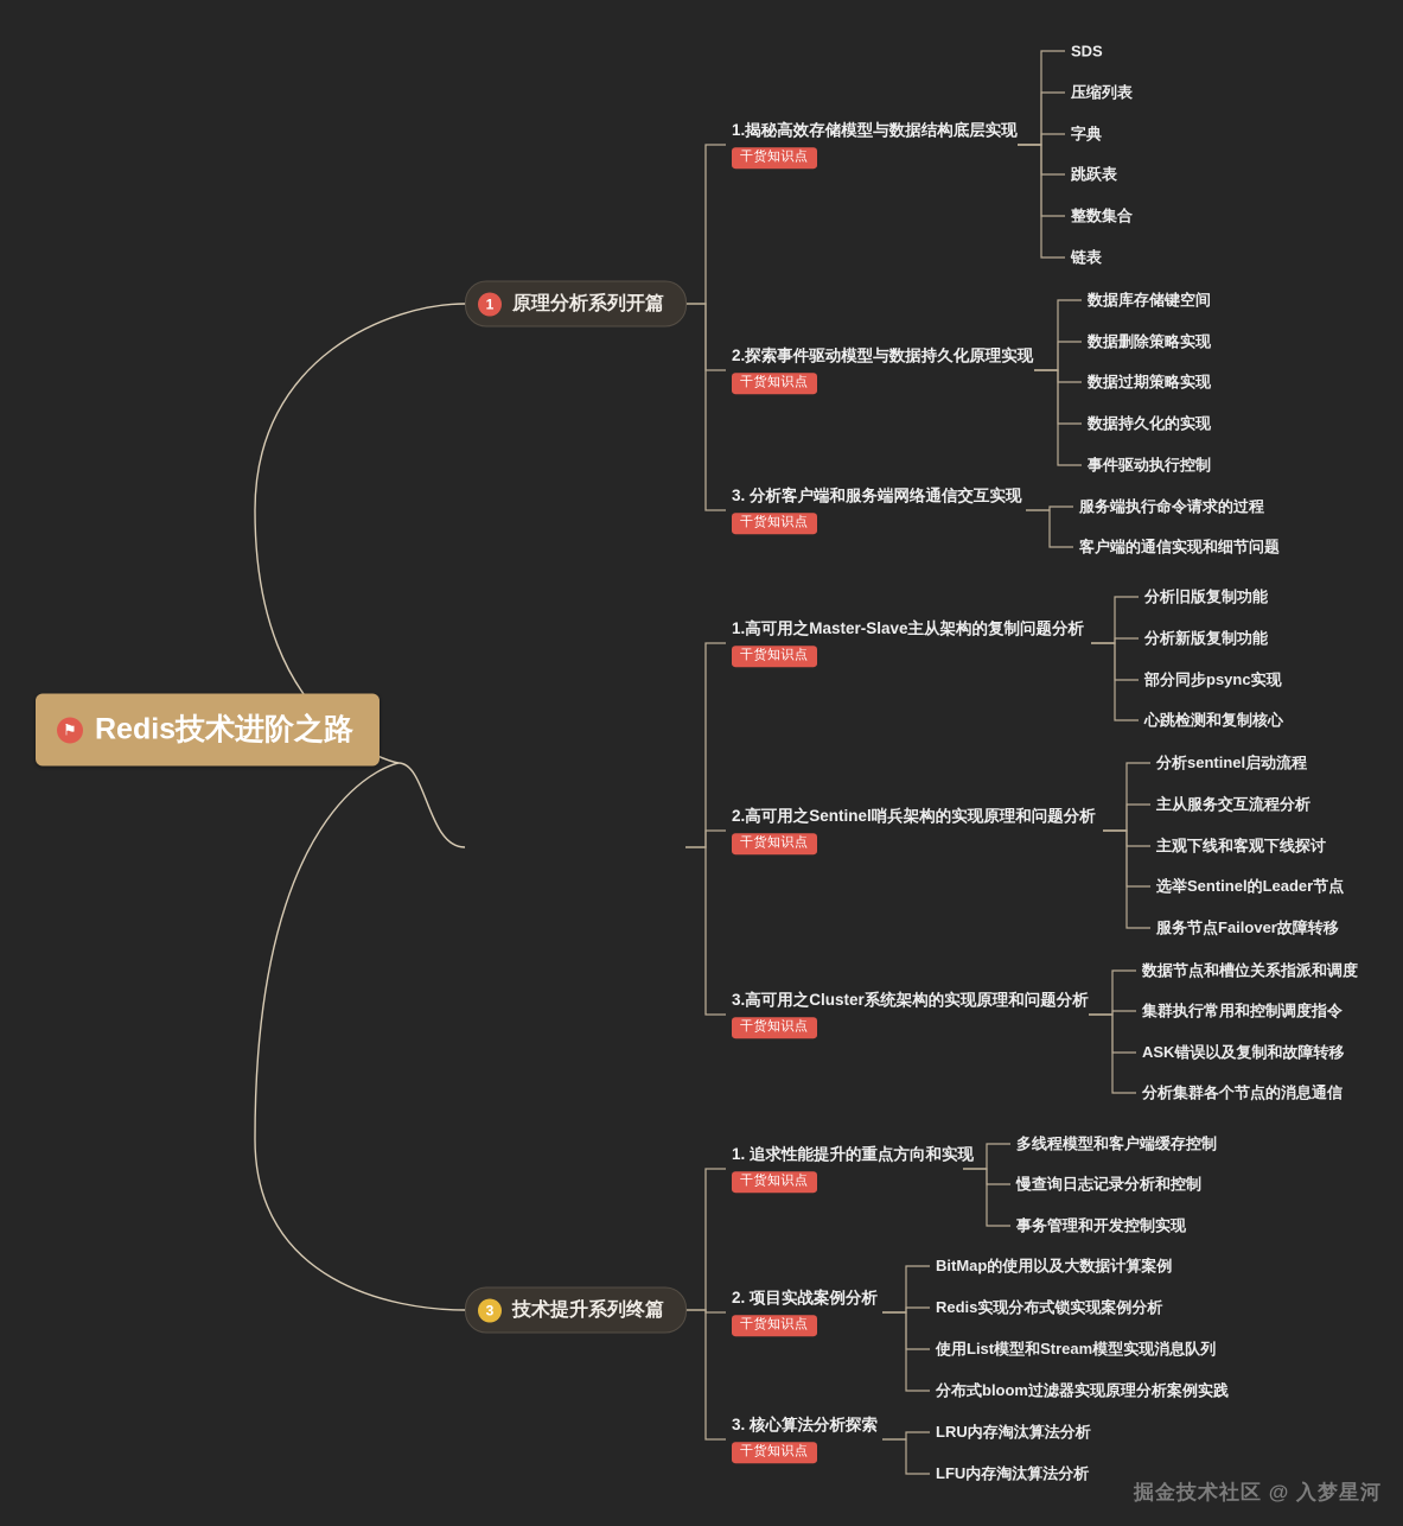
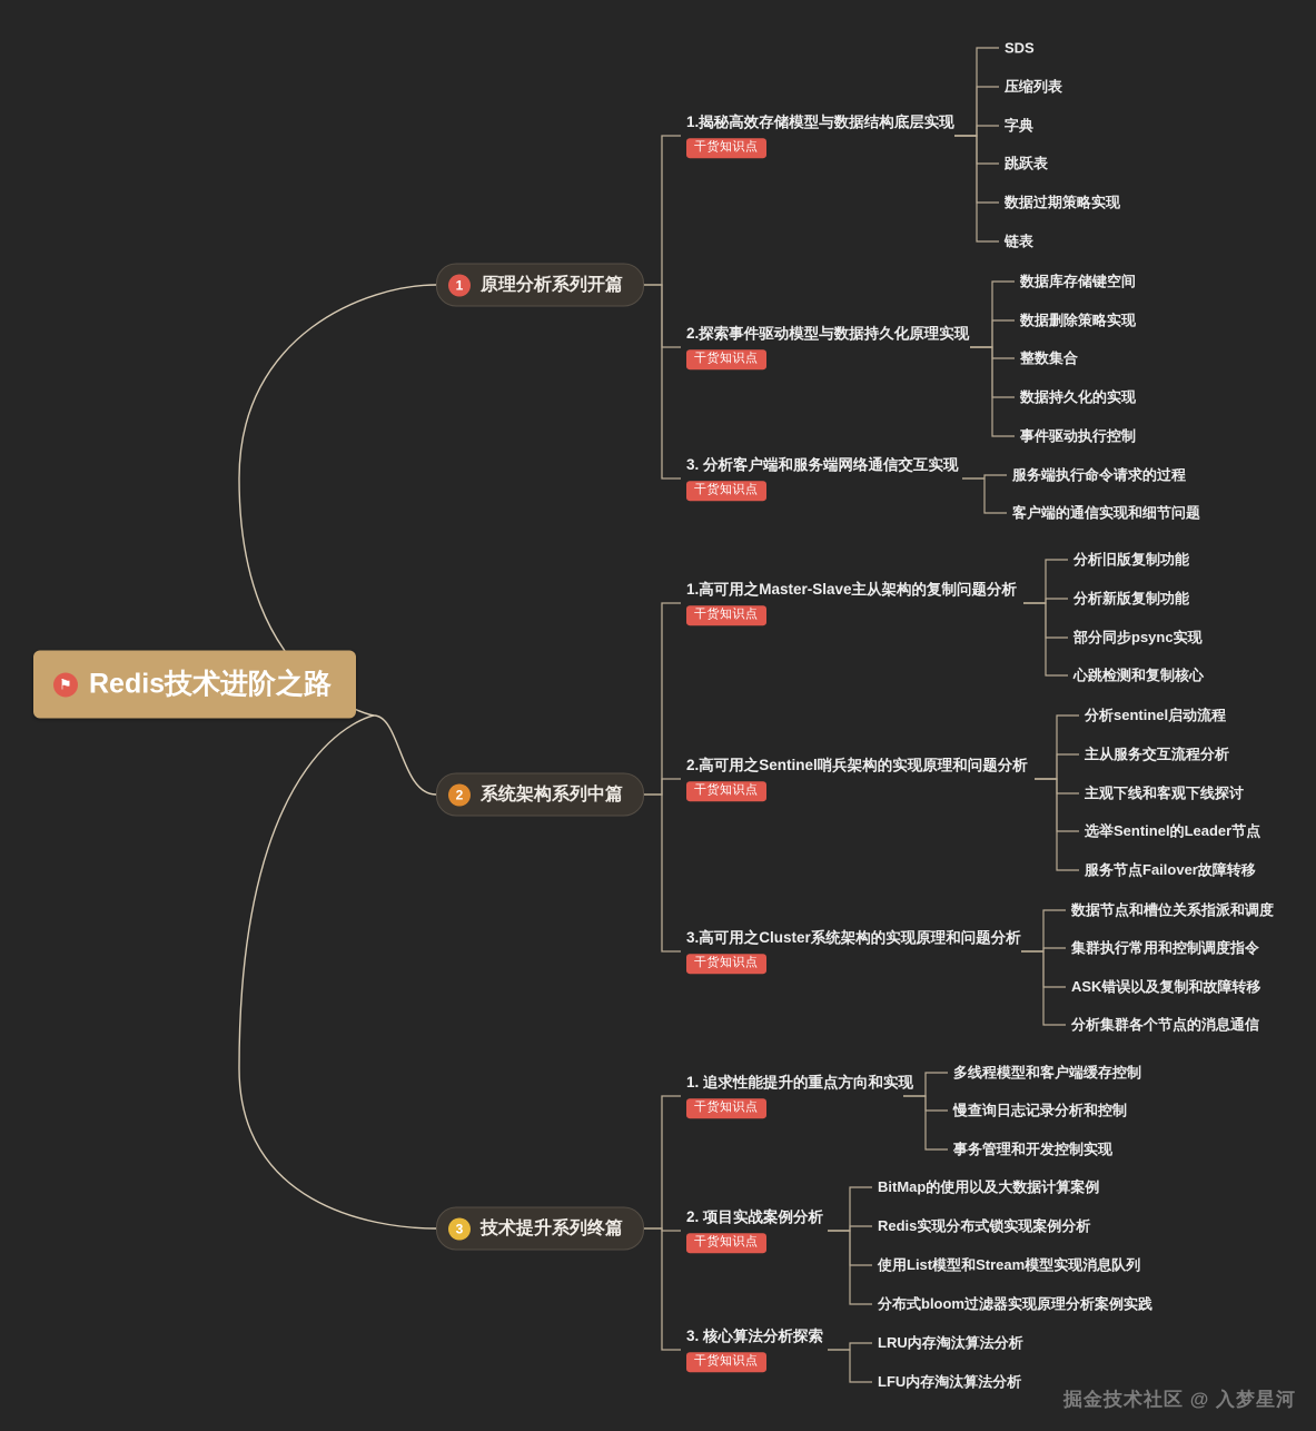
  ⚑
  Redis技术进阶之路
  1
  原理分析系列开篇
  1.揭秘高效存储模型与数据结构底层实现
  干货知识点
  SDS
  压缩列表
  字典
  跳跃表
- 整数集合
+ 数据过期策略实现
  链表
  2.探索事件驱动模型与数据持久化原理实现
  干货知识点
  数据库存储键空间
  数据删除策略实现
- 数据过期策略实现
+ 整数集合
  数据持久化的实现
  事件驱动执行控制
  3. 分析客户端和服务端网络通信交互实现
  干货知识点
  服务端执行命令请求的过程
  客户端的通信实现和细节问题
+ 2
+ 系统架构系列中篇
  1.高可用之Master-Slave主从架构的复制问题分析
  干货知识点
  分析旧版复制功能
  分析新版复制功能
  部分同步psync实现
  心跳检测和复制核心
  2.高可用之Sentinel哨兵架构的实现原理和问题分析
  干货知识点
  分析sentinel启动流程
  主从服务交互流程分析
  主观下线和客观下线探讨
  选举Sentinel的Leader节点
  服务节点Failover故障转移
  3.高可用之Cluster系统架构的实现原理和问题分析
  干货知识点
  数据节点和槽位关系指派和调度
  集群执行常用和控制调度指令
  ASK错误以及复制和故障转移
  分析集群各个节点的消息通信
  3
  技术提升系列终篇
  1. 追求性能提升的重点方向和实现
  干货知识点
  多线程模型和客户端缓存控制
  慢查询日志记录分析和控制
  事务管理和开发控制实现
  2. 项目实战案例分析
  干货知识点
  BitMap的使用以及大数据计算案例
  Redis实现分布式锁实现案例分析
  使用List模型和Stream模型实现消息队列
  分布式bloom过滤器实现原理分析案例实践
  3. 核心算法分析探索
  干货知识点
  LRU内存淘汰算法分析
  LFU内存淘汰算法分析
  掘金技术社区 @ 入梦星河
